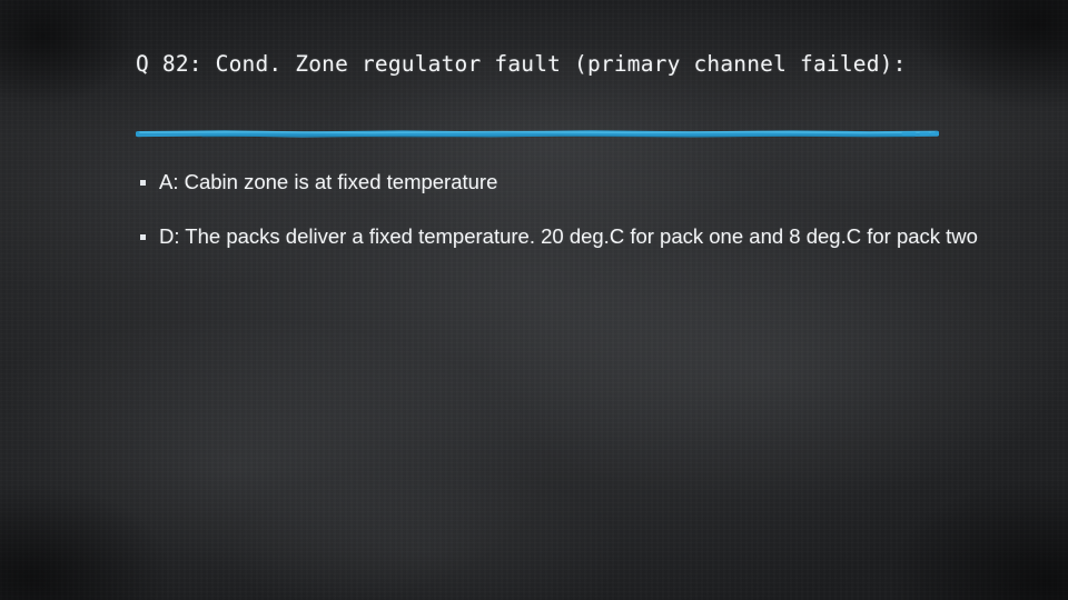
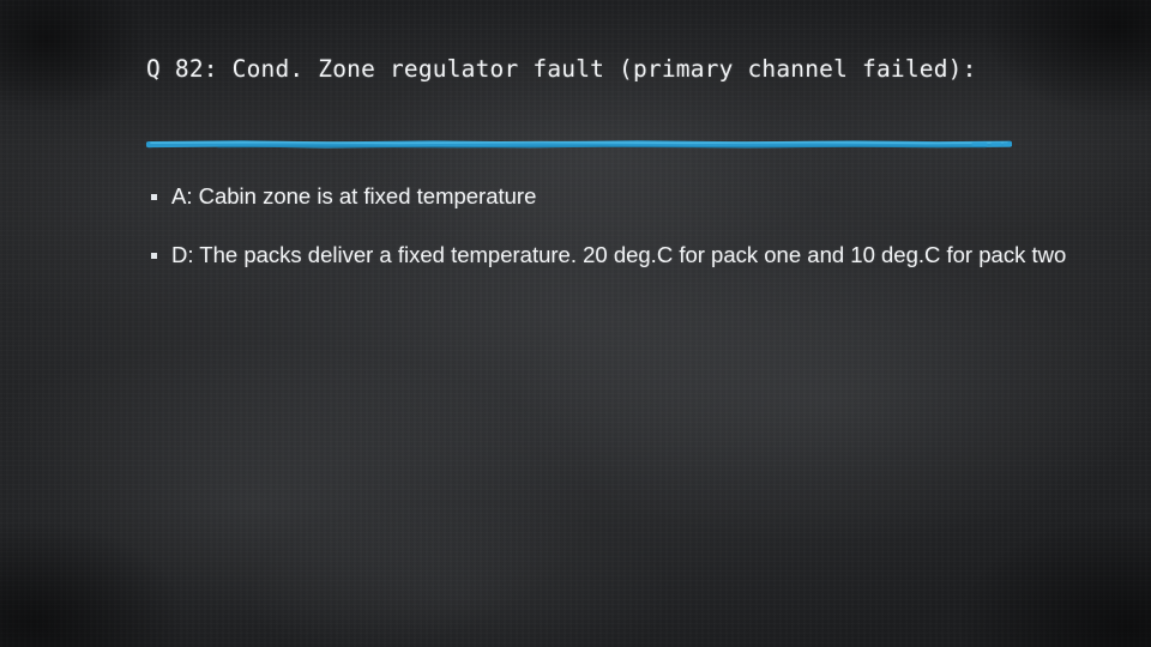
  Q 82: Cond. Zone regulator fault (primary channel failed):
  A: Cabin zone is at fixed temperature
- D: The packs deliver a fixed temperature. 20 deg.C for pack one and 8 deg.C for pack two
+ D: The packs deliver a fixed temperature. 20 deg.C for pack one and 10 deg.C for pack two
